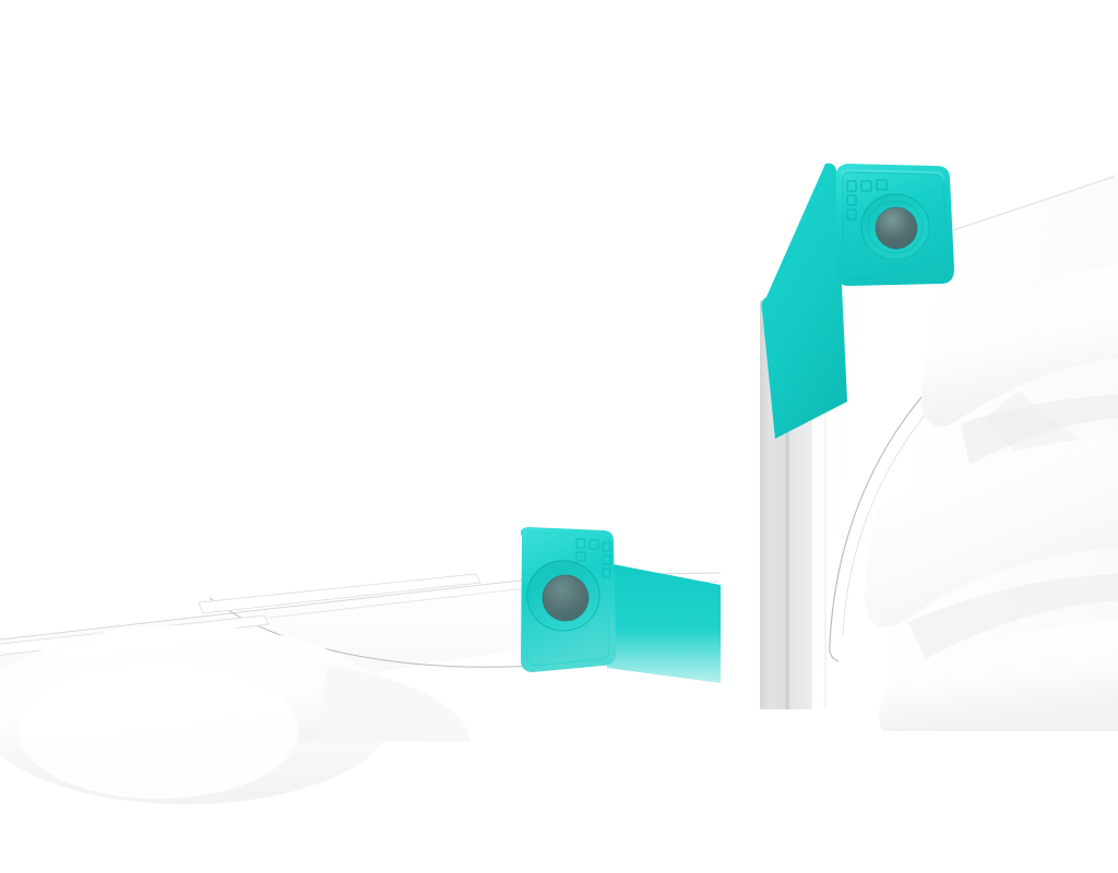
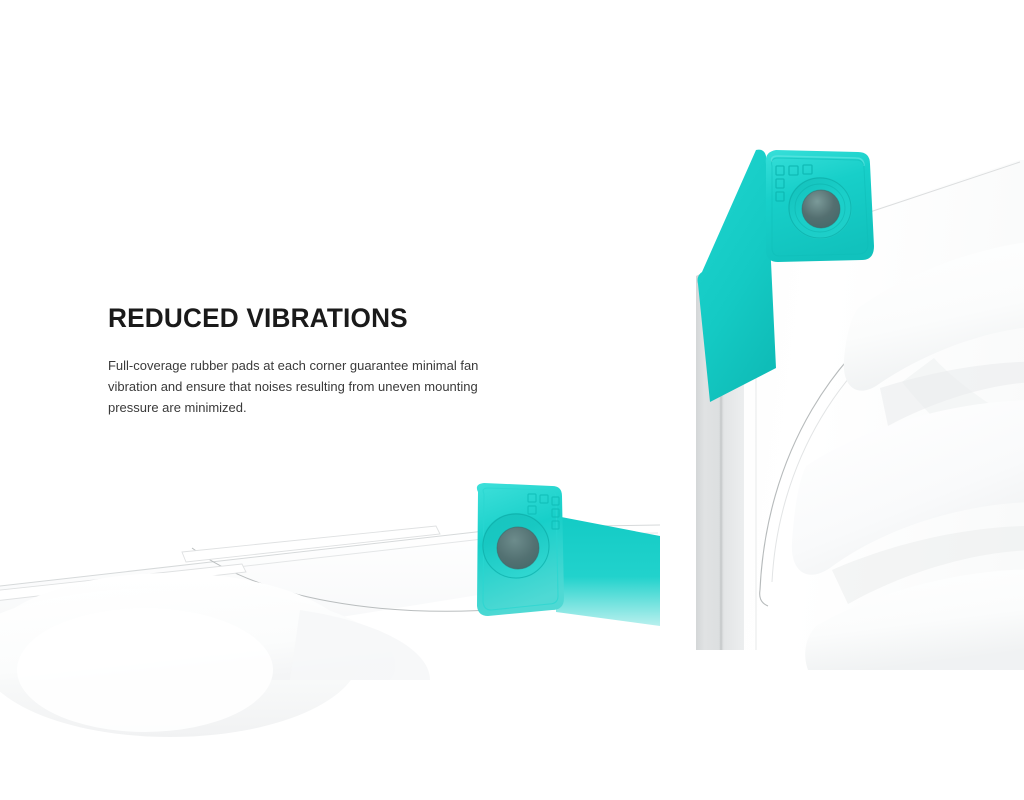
+ REDUCED VIBRATIONS
+ Full-coverage rubber pads at each corner guarantee minimal fan vibration and ensure that noises resulting from uneven mounting pressure are minimized.
